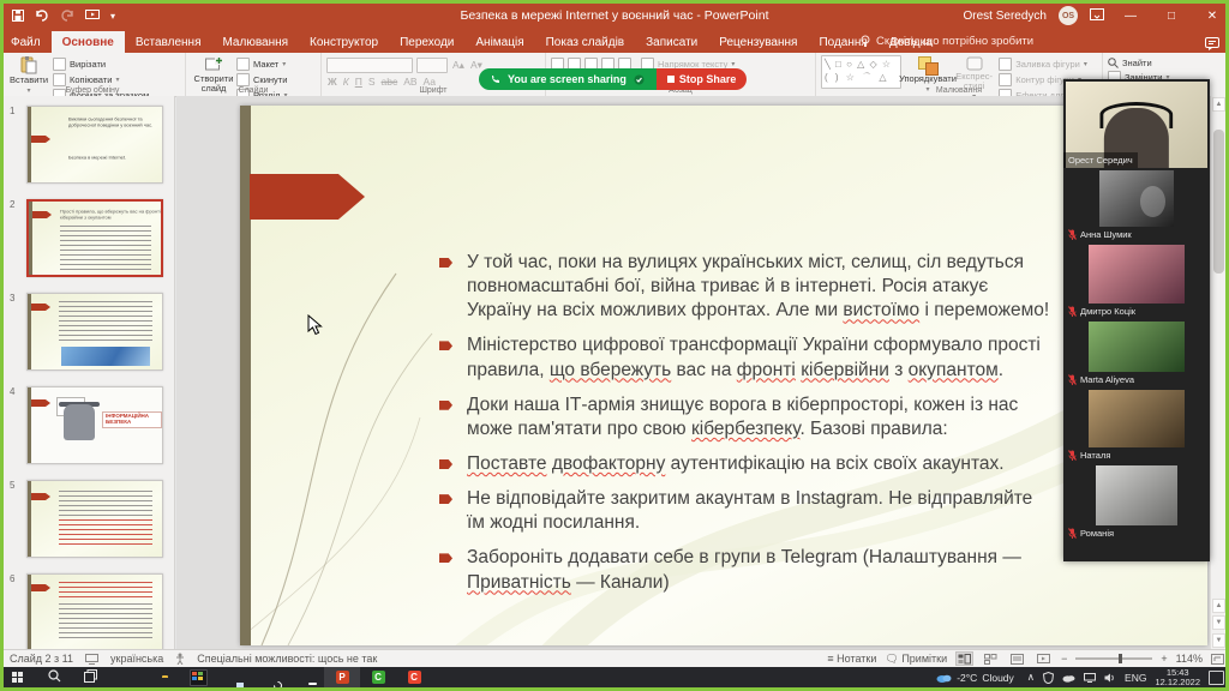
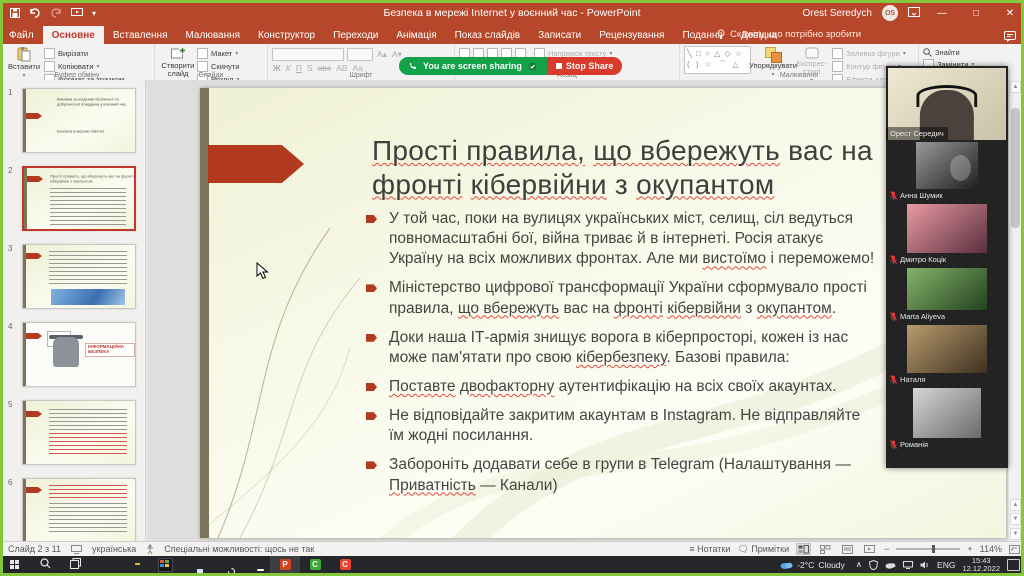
  ▾
  Безпека в мережі Internet у воєнний час - PowerPoint
  Orest Seredych
  —
  □
  ✕
  Файл
  Основне
  Вставлення
  Малювання
  Конструктор
  Переходи
  Анімація
  Показ слайдів
  Записати
  Рецензування
  Подання
  Довідка
  Скажіть, що потрібно зробити
  Вставити
  Вирізати
  Копіювати
  Створити слайд
  Макет
  Скинути
  A▴
  A▾
  Ж
  К
  П
  S
  abc
  АВ
  Aa
  Напрямок тексту
  ╲ □ ○ △ ◇ ☆
  ( ) ☆ ⌒ △
  Упорядкувати
  Експрес-стилі
  Заливка фігури
  Контур фігу
  Знайти
  Замінити
  You are screen sharing
  Stop Share
  1
  2
  3
  4
  5
  6
+ Прості правила, що вбережуть вас на фронті кібервійни з окупантом
  У той час, поки на вулицях українських міст, селищ, сіл ведуться повномасштабні бої, війна триває й в інтернеті. Росія атакує Україну на всіх можливих фронтах. Але ми вистоїмо і переможемо!
  Міністерство цифрової трансформації України сформувало прості правила, що вбережуть вас на фронті кібервійни з окупантом.
  Доки наша ІТ-армія знищує ворога в кіберпросторі, кожен із нас може пам'ятати про свою кібербезпеку. Базові правила:
  Поставте двофакторну аутентифікацію на всіх своїх акаунтах.
  Не відповідайте закритим акаунтам в Instagram. Не відправляйте їм жодні посилання.
  Забороніть додавати себе в групи в Telegram (Налаштування — Приватність — Канали)
  Орест Середич
  Анна Шумик
  Дмитро Коцік
  Marta Aliyeva
  Наталя
  Романія
  Слайд 2 з 11
  українська
  Спеціальні можливості: щось не так
  ≡ Нотатки
  🗨 Примітки
  −
  +
  114%
  P
  C
  C
  -2°C
  Cloudy
  ∧
  ENG
  15:43
  12.12.2022
